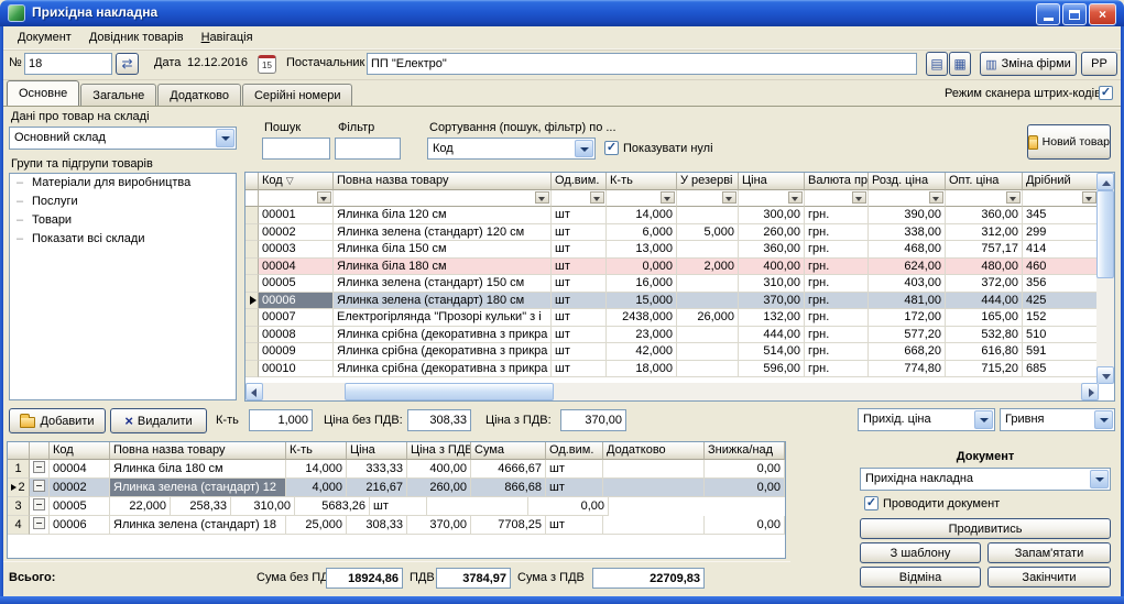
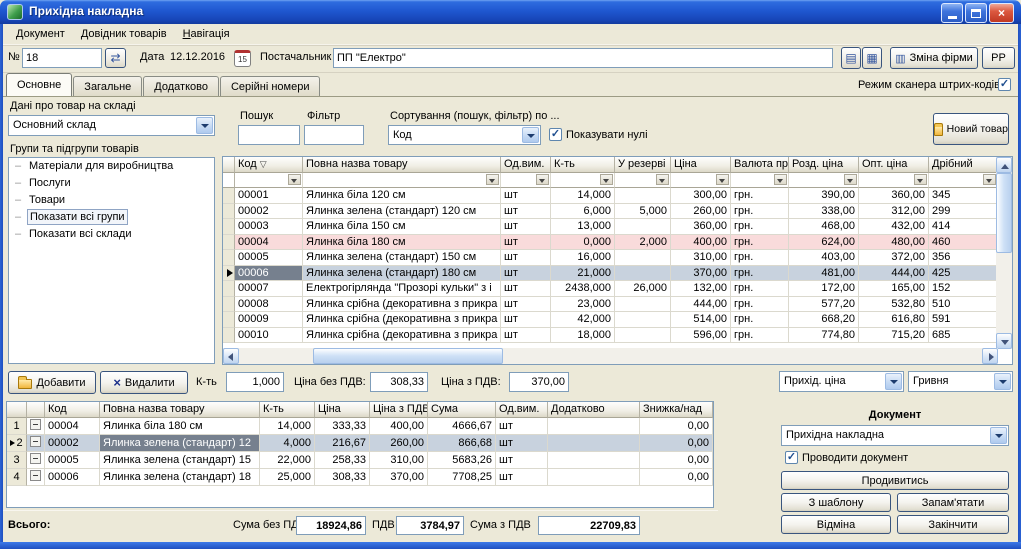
  Прихідна накладна
  ×
  Документ
  Довідник товарів
  Навігація
  №
  18
  ⇄
  Дата
  12.12.2016
  15
  Постачальник
  ПП "Електро"
  ▤
  ▦
  ▥
  Зміна фірми
  РР
  Основне
  Загальне
  Додатково
  Серійні номери
  Режим сканера штрих-кодів
  ✓
  Дані про товар на складі
  Основний склад
  Групи та підгрупи товарів
  Матеріали для виробництва
  Послуги
  Товари
+ Показати всі групи
  Показати всі склади
  Пошук
  Фільтр
  Сортування (пошук, фільтр) по ...
  Код
  ✓
  Показувати нулі
  Новий товар
  Код ▽
  Повна назва товару
  Од.вим.
  К-ть
  У резерві
  Ціна
  Валюта пр
  Розд. ціна
  Опт. ціна
  Дрібний
  00001
  Ялинка біла 120 см
  шт
  14,000
  300,00
  грн.
  390,00
  360,00
  345
  00002
  Ялинка зелена (стандарт) 120 см
  шт
  6,000
  5,000
  260,00
  грн.
  338,00
  312,00
  299
  00003
  Ялинка біла 150 см
  шт
  13,000
  360,00
  грн.
  468,00
- 757,17
+ 432,00
  414
  00004
  Ялинка біла 180 см
  шт
  0,000
  2,000
  400,00
  грн.
  624,00
  480,00
  460
  00005
  Ялинка зелена (стандарт) 150 см
  шт
  16,000
  310,00
  грн.
  403,00
  372,00
  356
  00006
  Ялинка зелена (стандарт) 180 см
  шт
- 15,000
+ 21,000
  370,00
  грн.
  481,00
  444,00
  425
  00007
  Електрогірлянда "Прозорі кульки" з і
  шт
  2438,000
  26,000
  132,00
  грн.
  172,00
  165,00
  152
  00008
  Ялинка срібна (декоративна з прикра
  шт
  23,000
  444,00
  грн.
  577,20
  532,80
  510
  00009
  Ялинка срібна (декоративна з прикра
  шт
  42,000
  514,00
  грн.
  668,20
  616,80
  591
  00010
  Ялинка срібна (декоративна з прикра
  шт
  18,000
  596,00
  грн.
  774,80
  715,20
  685
  Добавити
  ×
  Видалити
  К-ть
  1,000
  Ціна без ПДВ:
  308,33
  Ціна з ПДВ:
  370,00
  Прихід. ціна
  Гривня
  Код
  Повна назва товару
  К-ть
  Ціна
  Ціна з ПДВ
  Сума
  Од.вим.
  Додатково
  Знижка/над
  1
  00004
  Ялинка біла 180 см
  14,000
  333,33
  400,00
  4666,67
  шт
  0,00
  2
  00002
  Ялинка зелена (стандарт) 12
  4,000
  216,67
  260,00
  866,68
  шт
  0,00
  3
  00005
+ Ялинка зелена (стандарт) 15
  22,000
  258,33
  310,00
  5683,26
  шт
  0,00
  4
  00006
  Ялинка зелена (стандарт) 18
  25,000
  308,33
  370,00
  7708,25
  шт
  0,00
  Документ
  Прихідна накладна
  ✓
  Проводити документ
  Продивитись
  З шаблону
  Запам'ятати
  Відміна
  Закінчити
  Всього:
  Сума без ПД
  18924,86
  ПДВ
  3784,97
  Сума з ПДВ
  22709,83
